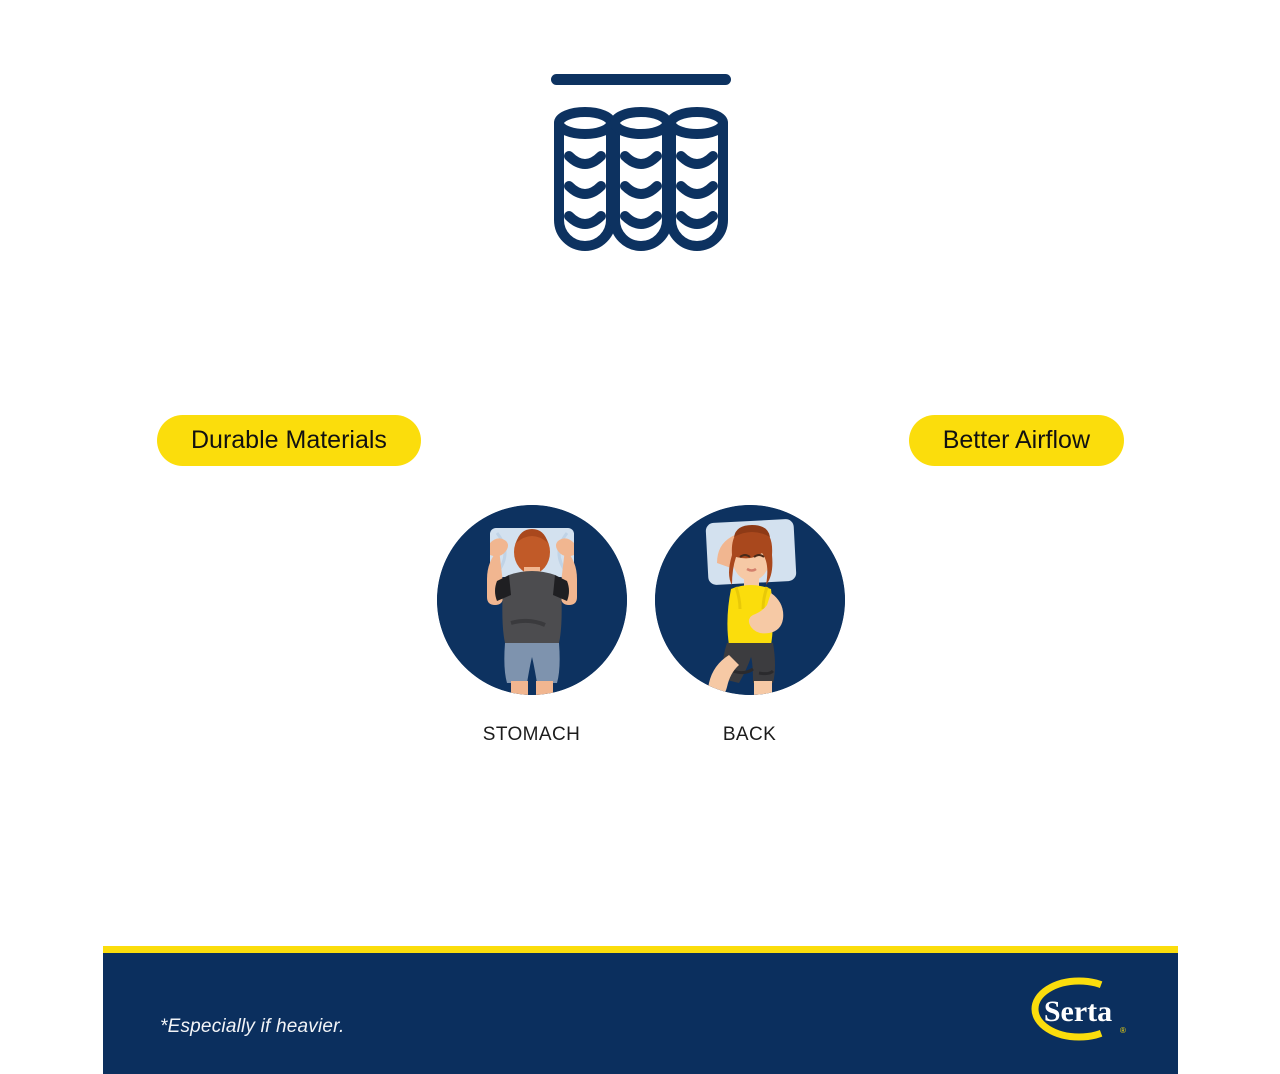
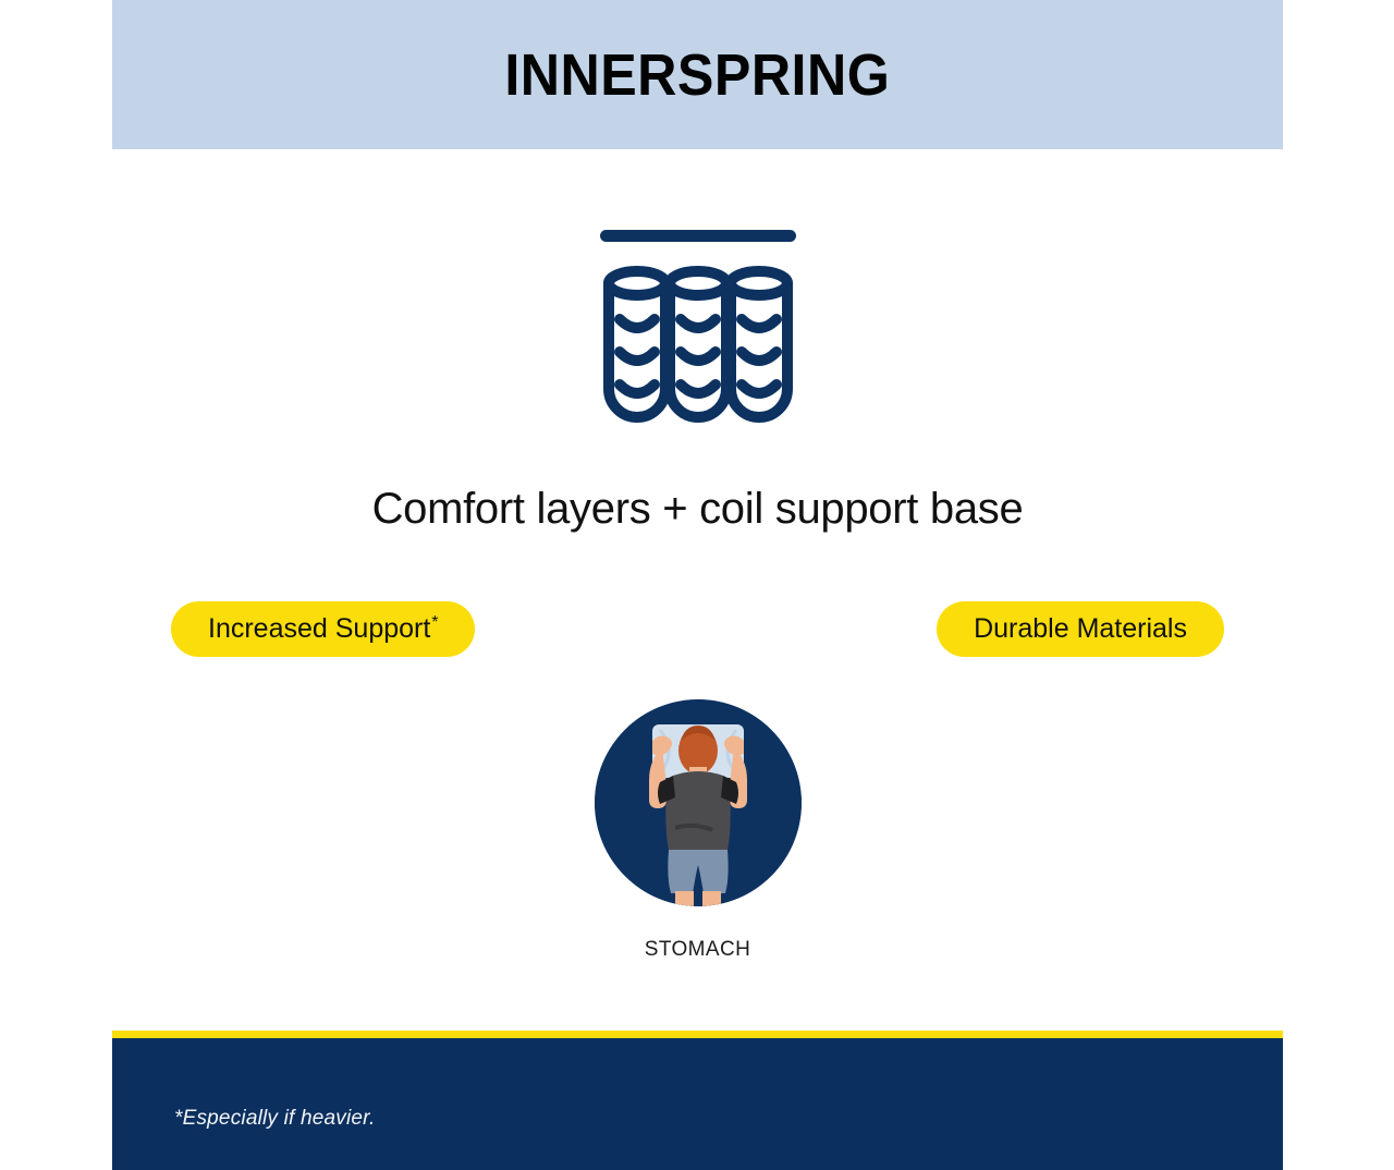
+ INNERSPRING
+ Comfort layers + coil support base
+ Increased Support
+ *
  Durable Materials
- Better Airflow
  STOMACH
- BACK
  *Especially if heavier.
- Serta
- ®
